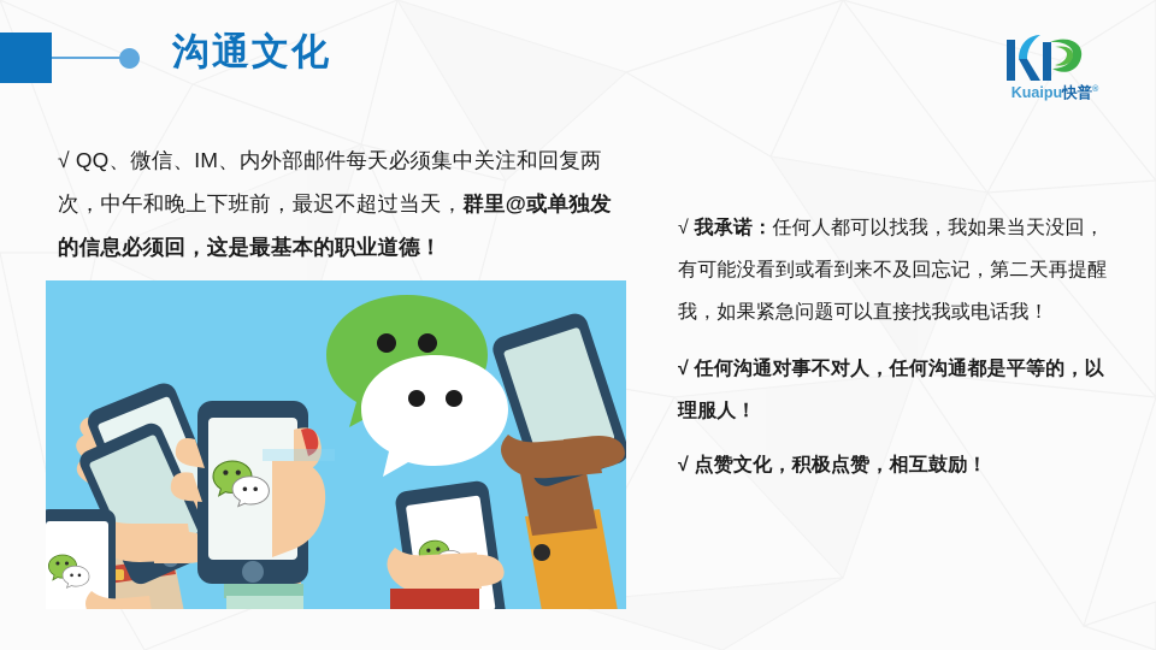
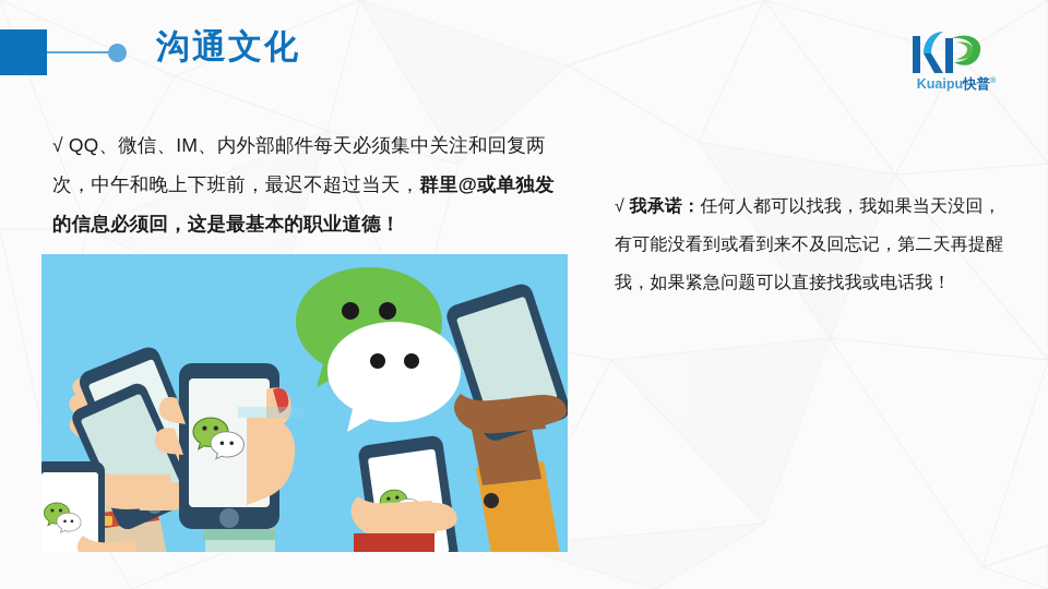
  沟通文化
  Kuaipu快普
  √ QQ、微信、IM、内外部邮件每天必须集中关注和回复两次，中午和晚上下班前，最迟不超过当天，群里@或单独发的信息必须回，这是最基本的职业道德！
  √ 我承诺：任何人都可以找我，我如果当天没回，有可能没看到或看到来不及回忘记，第二天再提醒我，如果紧急问题可以直接找我或电话我！
- √ 任何沟通对事不对人，任何沟通都是平等的，以理服人！
- √ 点赞文化，积极点赞，相互鼓励！
